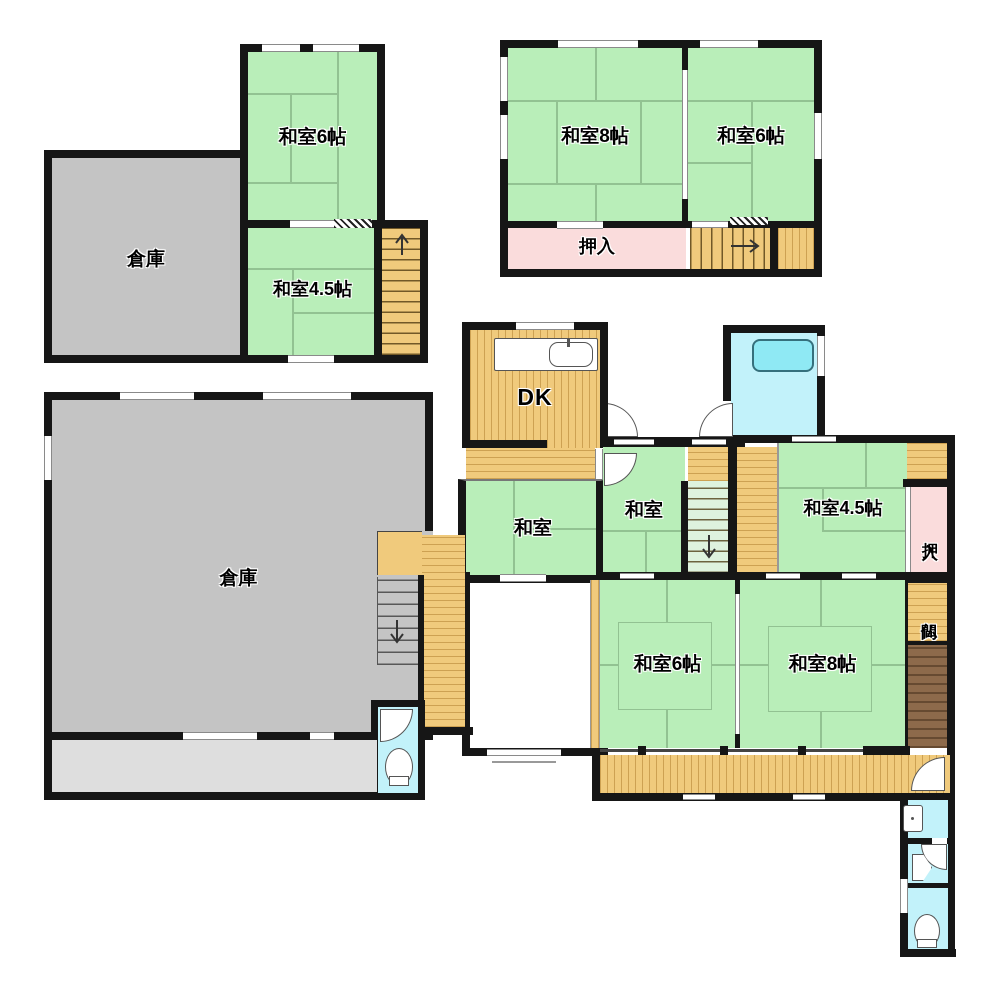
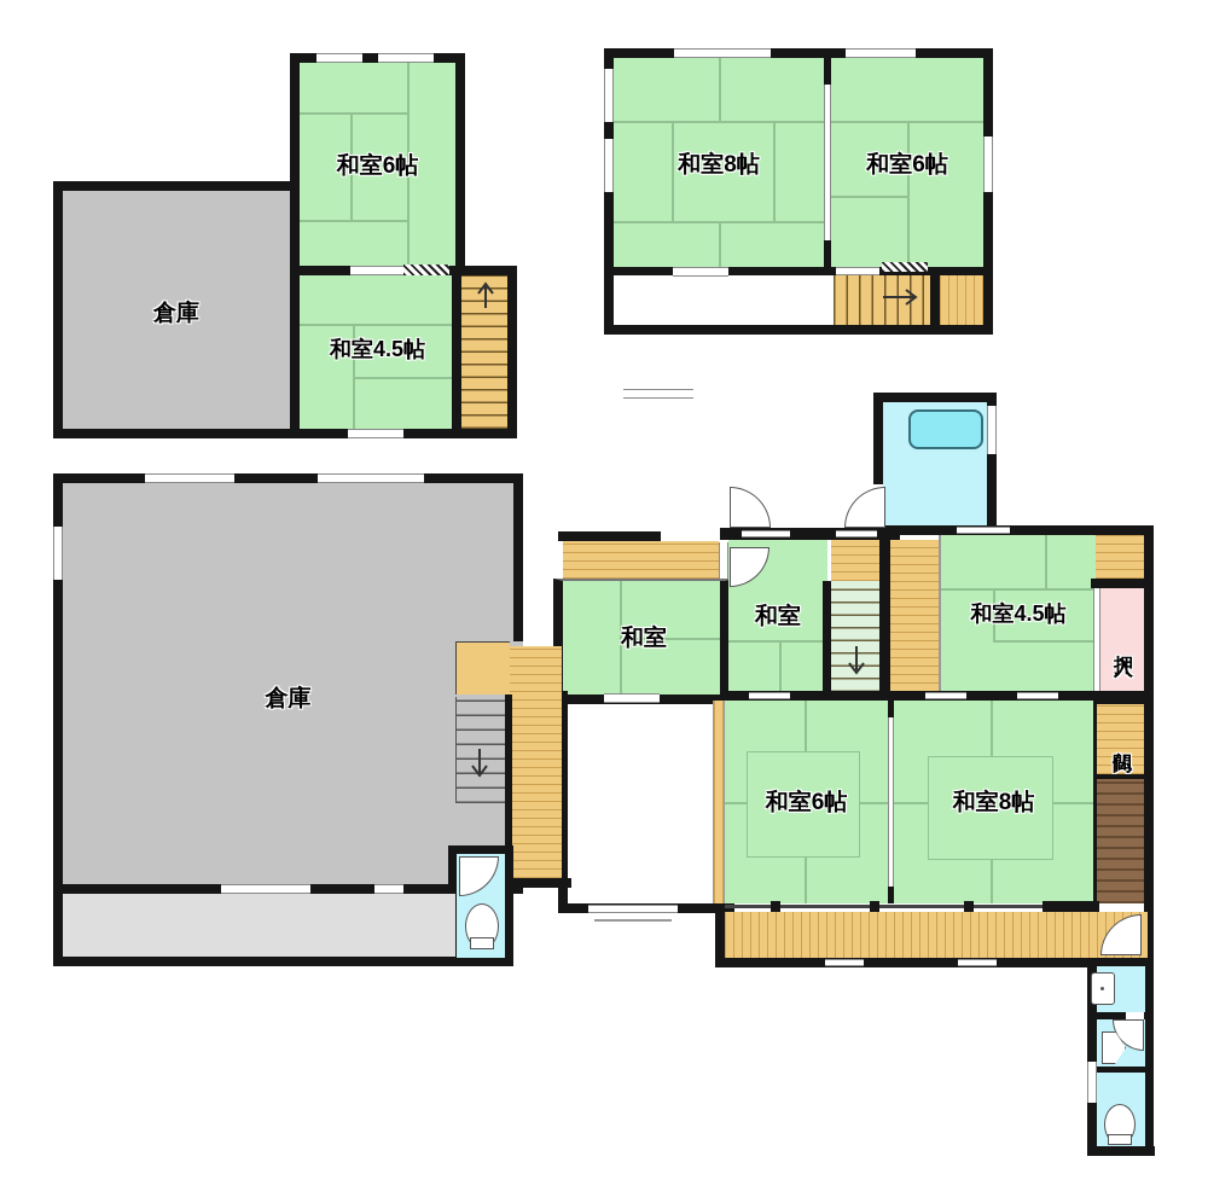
  和室6帖
  和室4.5帖
  倉庫
  和室8帖
  和室6帖
- 押入
- DK
  和室
  和室
  和室4.5帖
  和室6帖
  和室8帖
  倉庫
